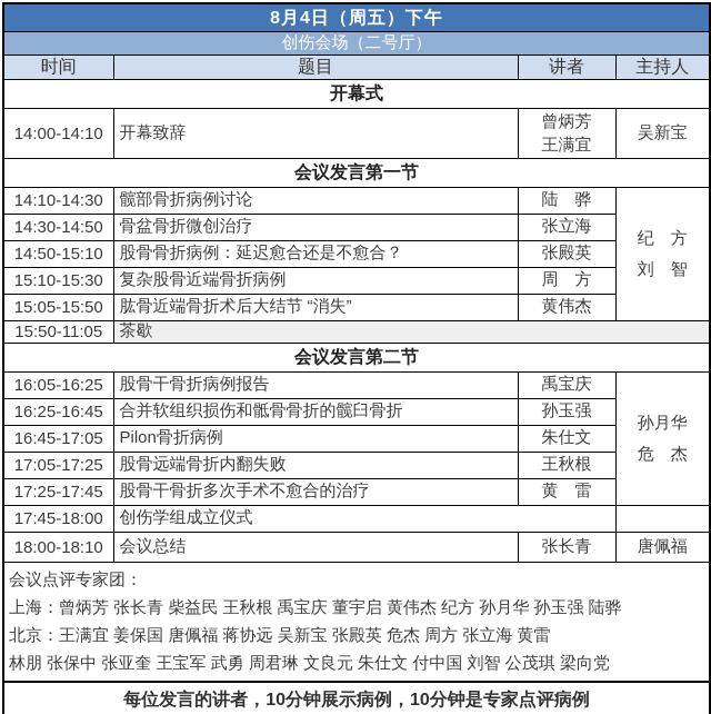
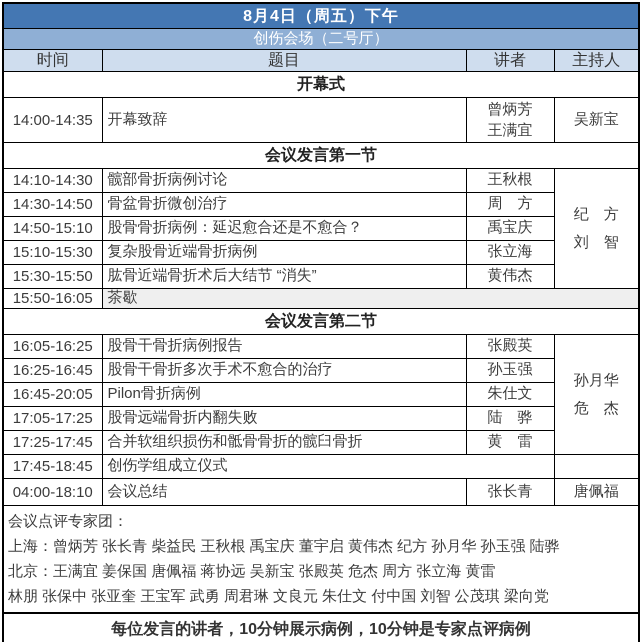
  8月4日（周五）下午
  创伤会场（二号厅）
  时间	题目	讲者	主持人
  开幕式
- 14:00-14:10	开幕致辞	曾炳芳 王满宜	吴新宝
+ 14:00-14:35	开幕致辞	曾炳芳 王满宜	吴新宝
  会议发言第一节
- 14:10-14:30	髋部骨折病例讨论	陆 骅	纪 方 刘 智
+ 14:10-14:30	髋部骨折病例讨论	王秋根	纪 方 刘 智
- 14:30-14:50	骨盆骨折微创治疗	张立海
+ 14:30-14:50	骨盆骨折微创治疗	周 方
- 14:50-15:10	股骨骨折病例：延迟愈合还是不愈合？	张殿英
+ 14:50-15:10	股骨骨折病例：延迟愈合还是不愈合？	禹宝庆
- 15:10-15:30	复杂股骨近端骨折病例	周 方
+ 15:10-15:30	复杂股骨近端骨折病例	张立海
- 15:05-15:50	肱骨近端骨折术后大结节 “消失”	黄伟杰
+ 15:30-15:50	肱骨近端骨折术后大结节 “消失”	黄伟杰
- 15:50-11:05	茶歇
+ 15:50-16:05	茶歇
  会议发言第二节
- 16:05-16:25	股骨干骨折病例报告	禹宝庆	孙月华 危 杰
+ 16:05-16:25	股骨干骨折病例报告	张殿英	孙月华 危 杰
- 16:25-16:45	合并软组织损伤和骶骨骨折的髋臼骨折	孙玉强
+ 16:25-16:45	股骨干骨折多次手术不愈合的治疗	孙玉强
- 16:45-17:05	Pilon骨折病例	朱仕文
+ 16:45-20:05	Pilon骨折病例	朱仕文
- 17:05-17:25	股骨远端骨折内翻失败	王秋根
+ 17:05-17:25	股骨远端骨折内翻失败	陆 骅
- 17:25-17:45	股骨干骨折多次手术不愈合的治疗	黄 雷
+ 17:25-17:45	合并软组织损伤和骶骨骨折的髋臼骨折	黄 雷
- 17:45-18:00	创伤学组成立仪式
+ 17:45-18:45	创伤学组成立仪式
- 18:00-18:10	会议总结	张长青	唐佩福
+ 04:00-18:10	会议总结	张长青	唐佩福
  会议点评专家团： 上海：曾炳芳 张长青 柴益民 王秋根 禹宝庆 董宇启 黄伟杰 纪方 孙月华 孙玉强 陆骅 北京：王满宜 姜保国 唐佩福 蒋协远 吴新宝 张殿英 危杰 周方 张立海 黄雷 林朋 张保中 张亚奎 王宝军 武勇 周君琳 文良元 朱仕文 付中国 刘智 公茂琪 梁向党
  每位发言的讲者，10分钟展示病例，10分钟是专家点评病例
